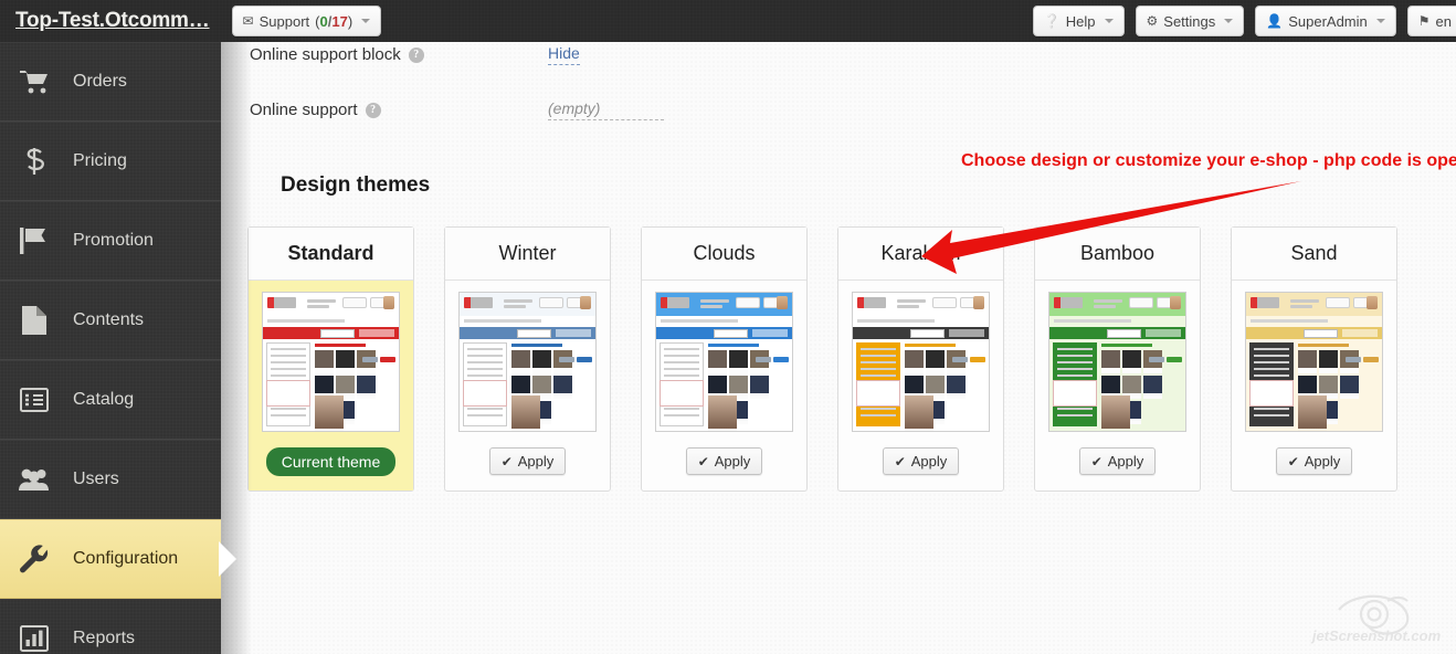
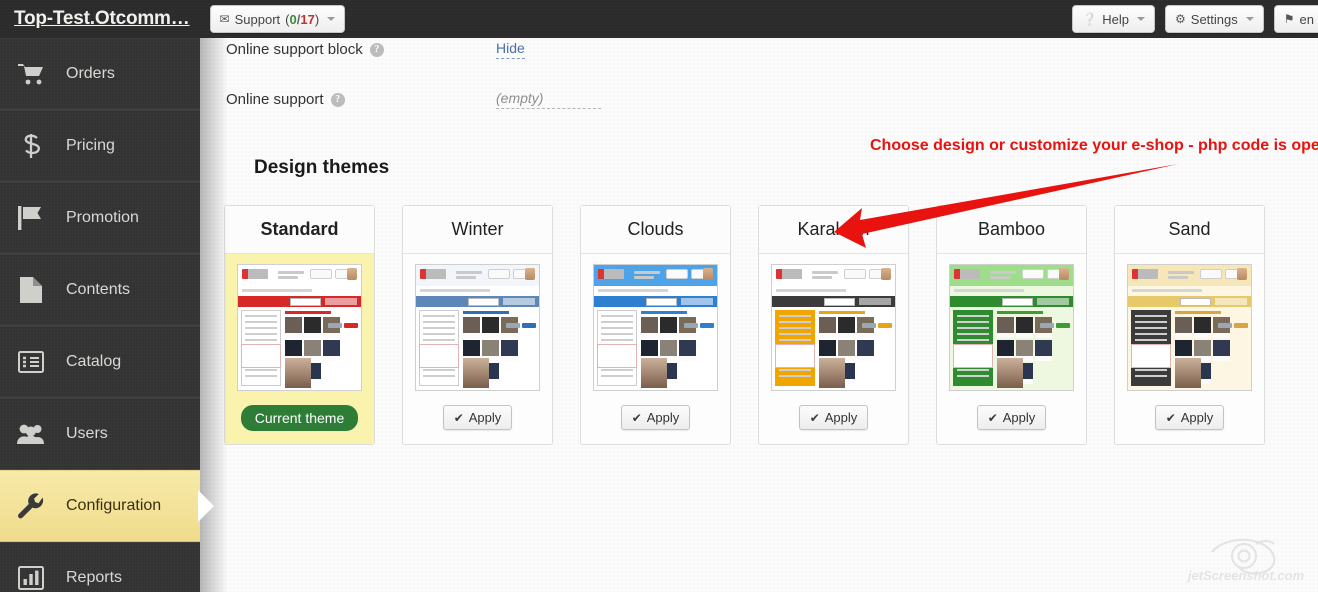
  Top-Test.Otcomm…
  ✉
  Support
  (0/17)
  ❔
  Help
  ⚙
  Settings
- 👤
- SuperAdmin
  ⚑
  en
  Orders
  Pricing
  Promotion
  Contents
  Catalog
  Users
  Configuration
  Reports
  Online support block
  ?
  Hide
  Online support
  ?
  (empty)
  Design themes
  Standard
  Current theme
  Winter
  ✔
  Apply
  Clouds
  ✔
  Apply
  ✔
  Apply
  Bamboo
  ✔
  Apply
  Sand
  ✔
  Apply
  Choose design or customize your e-shop - php code is ope
  jetScreenshot.com
